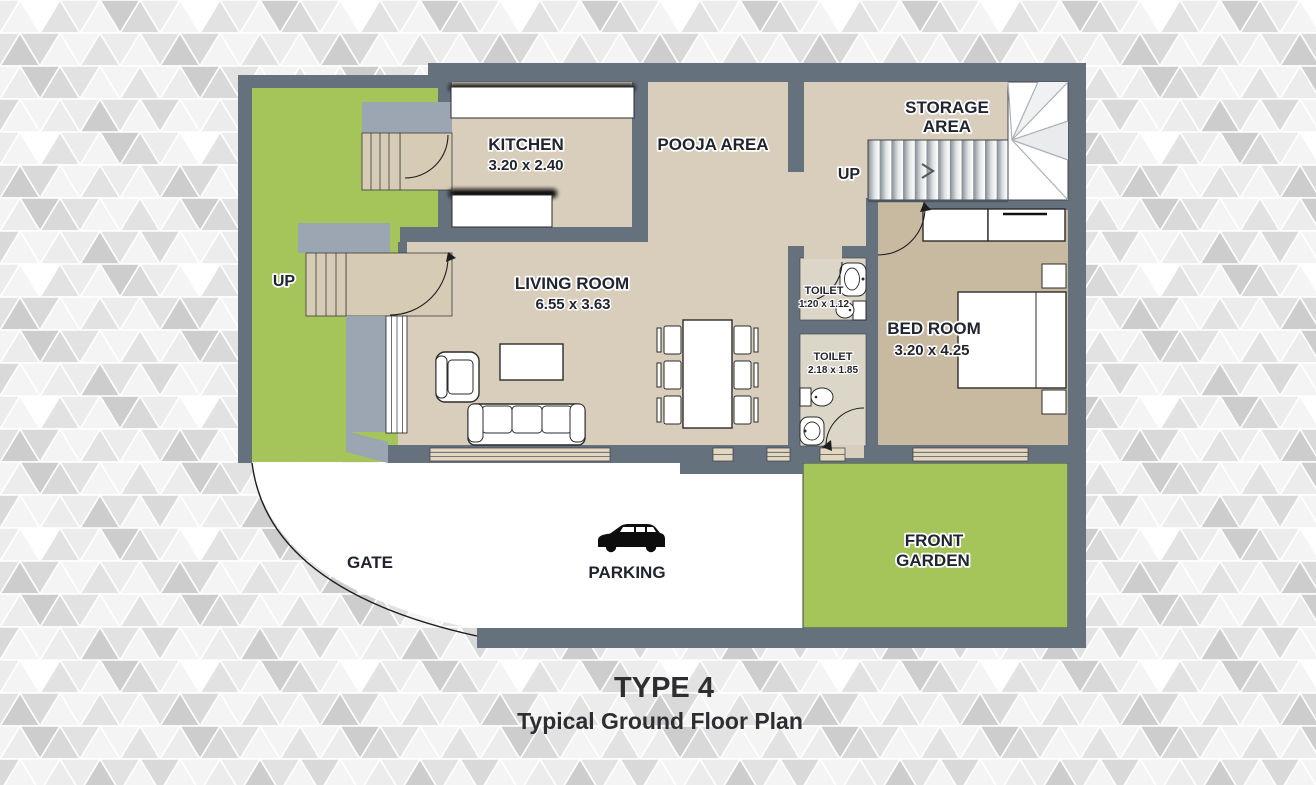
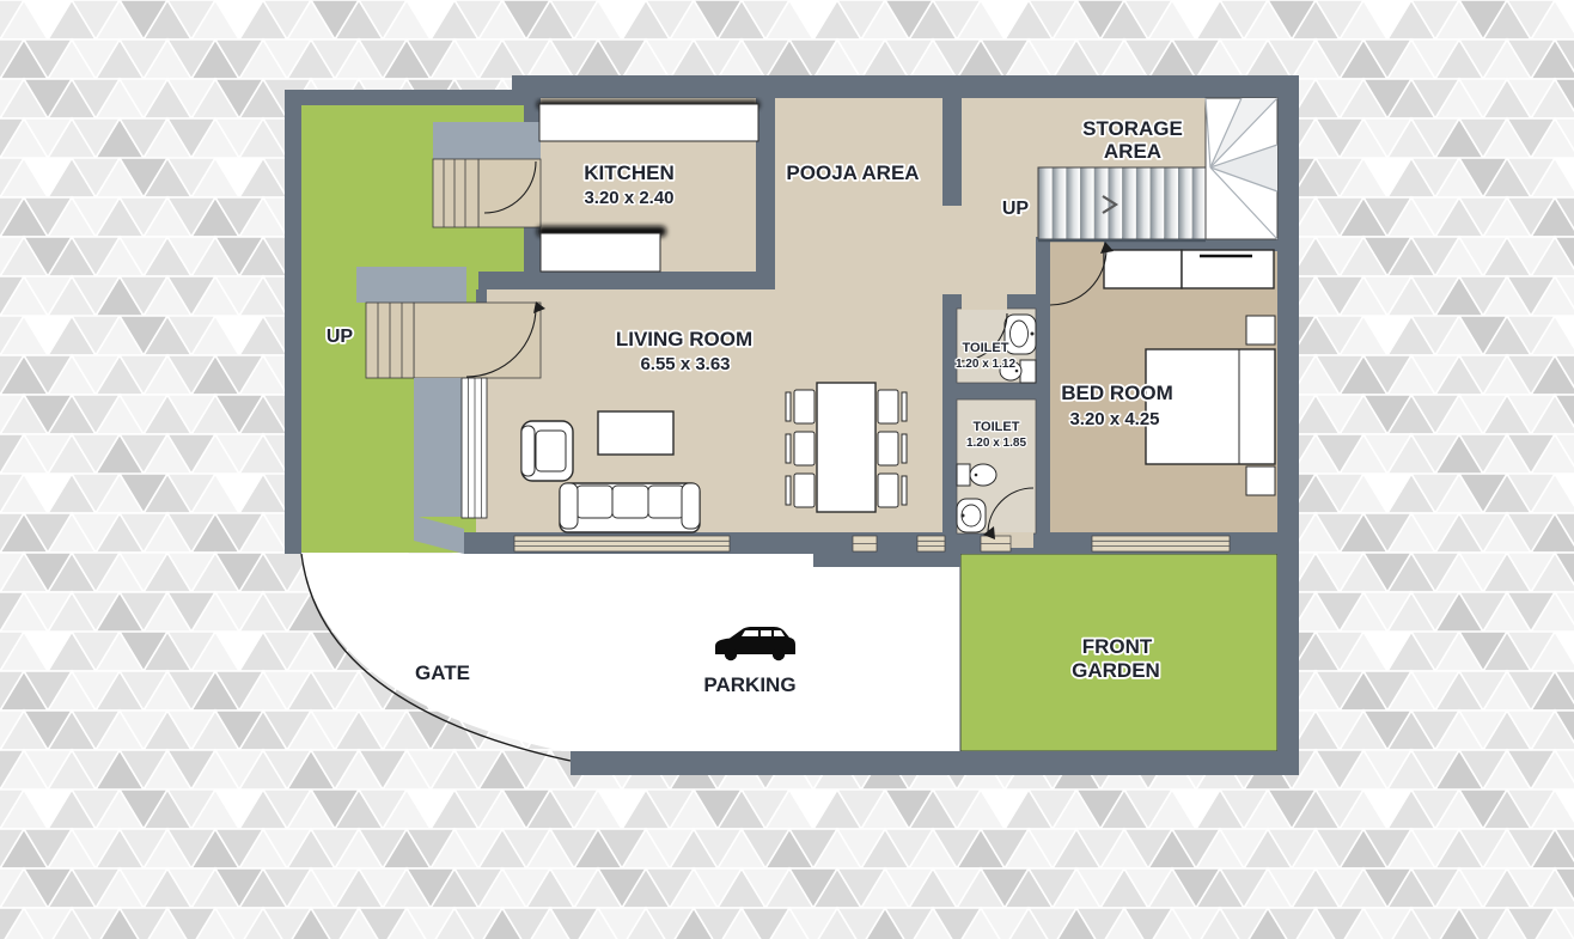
  KITCHEN
  3.20 x 2.40
  POOJA AREA
  STORAGE
  AREA
  UP
  UP
  LIVING ROOM
  6.55 x 3.63
  TOILET
  1.20 x 1.12
  TOILET
- 2.18 x 1.85
+ 1.20 x 1.85
  BED ROOM
  3.20 x 4.25
  GATE
  PARKING
  FRONT
  GARDEN
- TYPE 4
- Typical Ground Floor Plan
